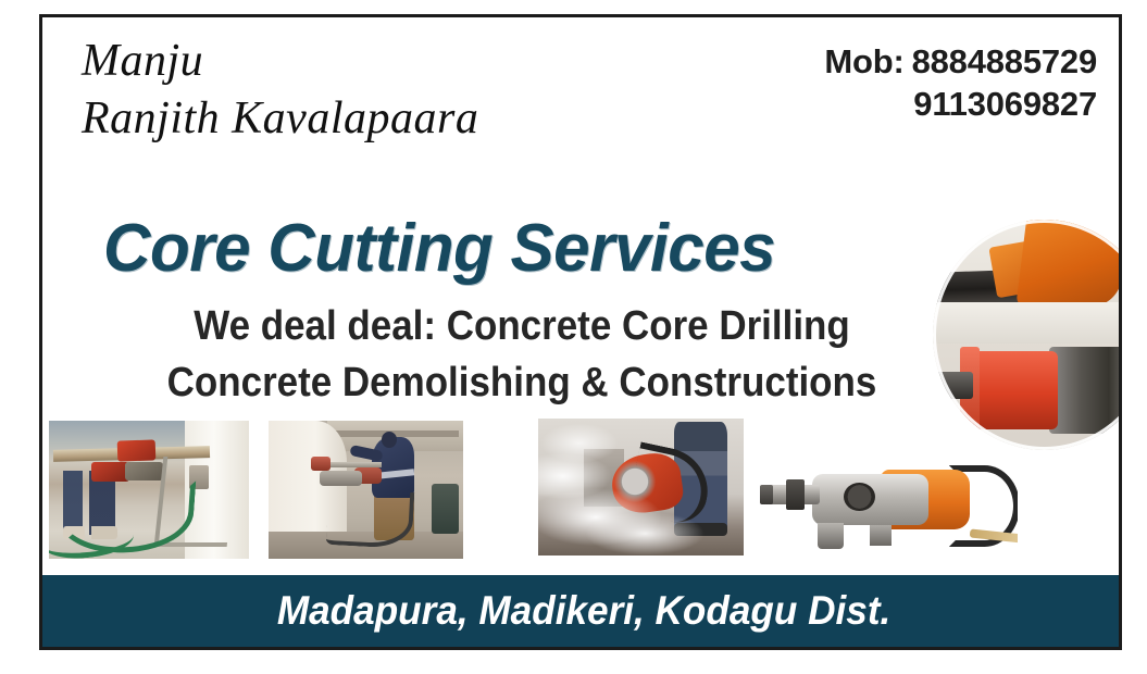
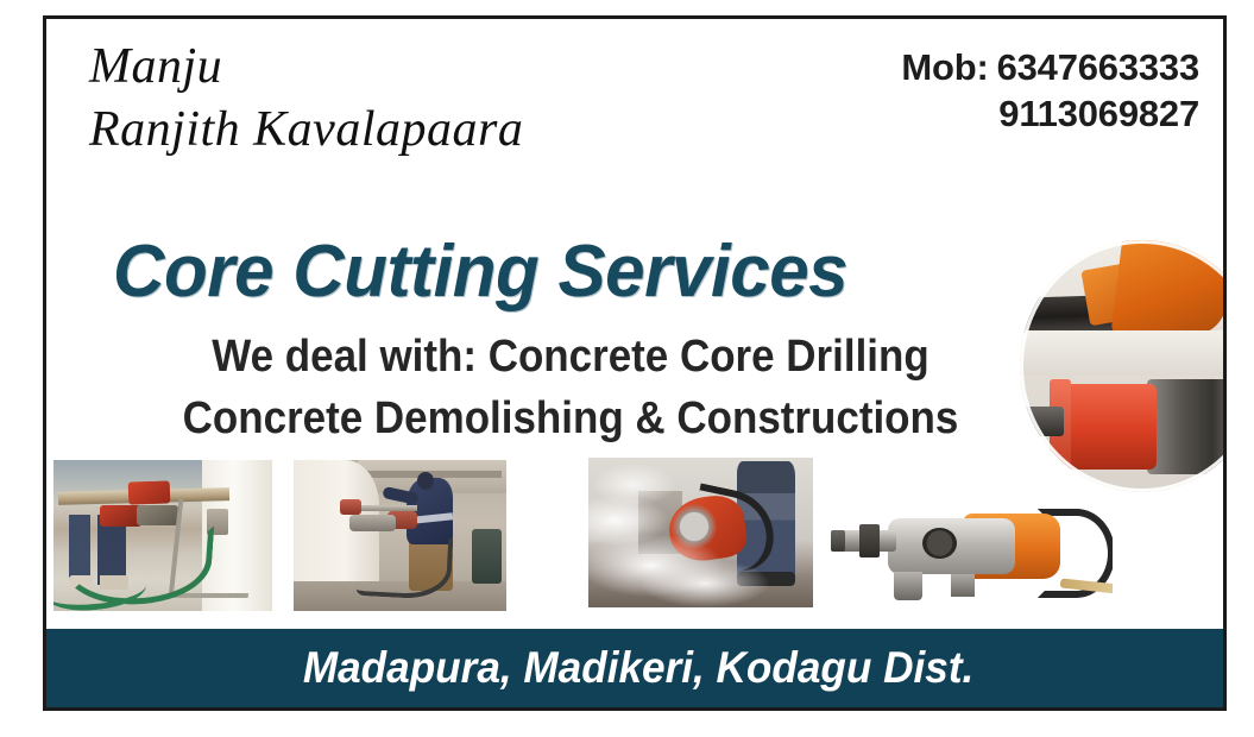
  Manju
  Ranjith Kavalapaara
- Mob: 8884885729
+ Mob: 6347663333
  9113069827
  Core Cutting Services
- We deal deal: Concrete Core Drilling
+ We deal with: Concrete Core Drilling
  Concrete Demolishing & Constructions
  Madapura, Madikeri, Kodagu Dist.
